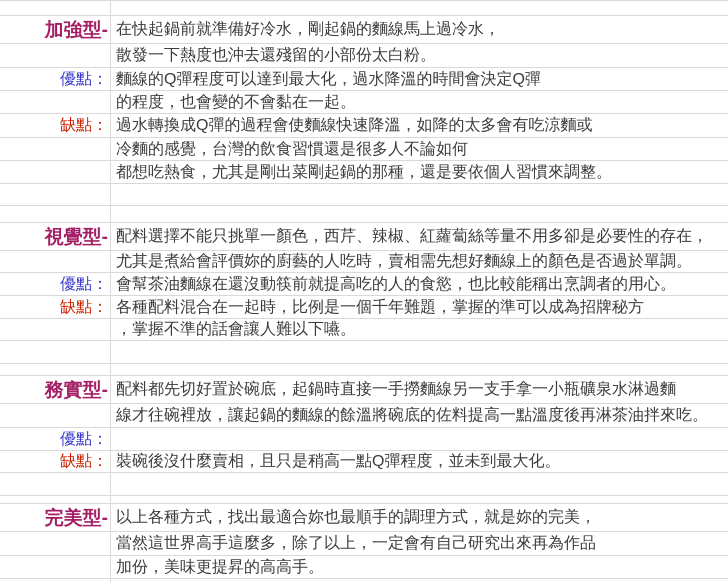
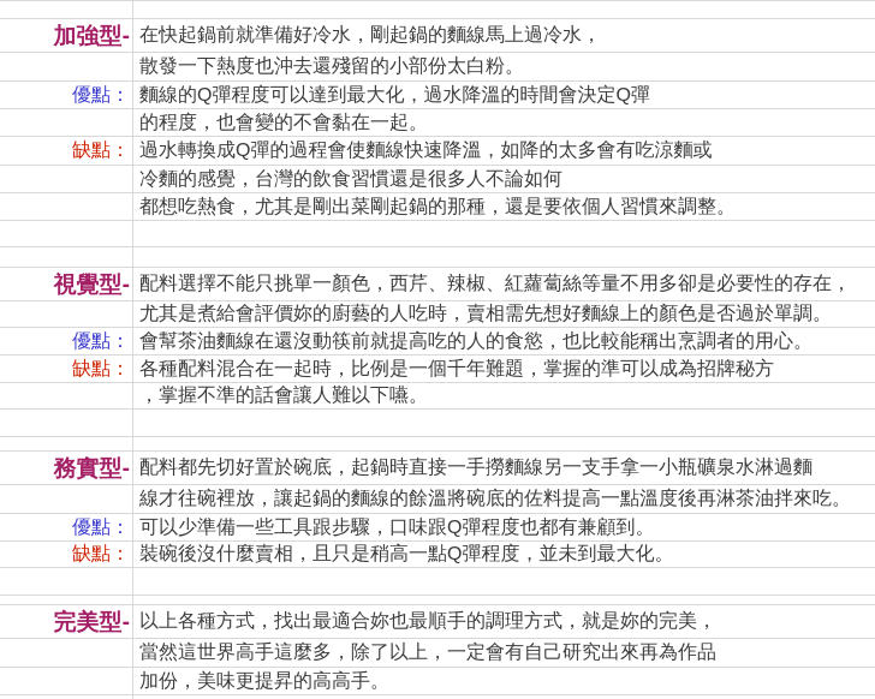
  加強型-
  在快起鍋前就準備好冷水，剛起鍋的麵線馬上過冷水，
  散發一下熱度也沖去還殘留的小部份太白粉。
  優點：
  麵線的Q彈程度可以達到最大化，過水降溫的時間會決定Q彈
  的程度，也會變的不會黏在一起。
  缺點：
  過水轉換成Q彈的過程會使麵線快速降溫，如降的太多會有吃涼麵或
  冷麵的感覺，台灣的飲食習慣還是很多人不論如何
  都想吃熱食，尤其是剛出菜剛起鍋的那種，還是要依個人習慣來調整。
  視覺型-
  配料選擇不能只挑單一顏色，西芹、辣椒、紅蘿蔔絲等量不用多卻是必要性的存在，
  尤其是煮給會評價妳的廚藝的人吃時，賣相需先想好麵線上的顏色是否過於單調。
  優點：
  會幫茶油麵線在還沒動筷前就提高吃的人的食慾，也比較能稱出烹調者的用心。
  缺點：
  各種配料混合在一起時，比例是一個千年難題，掌握的準可以成為招牌秘方
  ，掌握不準的話會讓人難以下嚥。
  務實型-
  配料都先切好置於碗底，起鍋時直接一手撈麵線另一支手拿一小瓶礦泉水淋過麵
  線才往碗裡放，讓起鍋的麵線的餘溫將碗底的佐料提高一點溫度後再淋茶油拌來吃。
  優點：
+ 可以少準備一些工具跟步驟，口味跟Q彈程度也都有兼顧到。
  缺點：
  裝碗後沒什麼賣相，且只是稍高一點Q彈程度，並未到最大化。
  完美型-
  以上各種方式，找出最適合妳也最順手的調理方式，就是妳的完美，
  當然這世界高手這麼多，除了以上，一定會有自己研究出來再為作品
  加份，美味更提昇的高高手。
